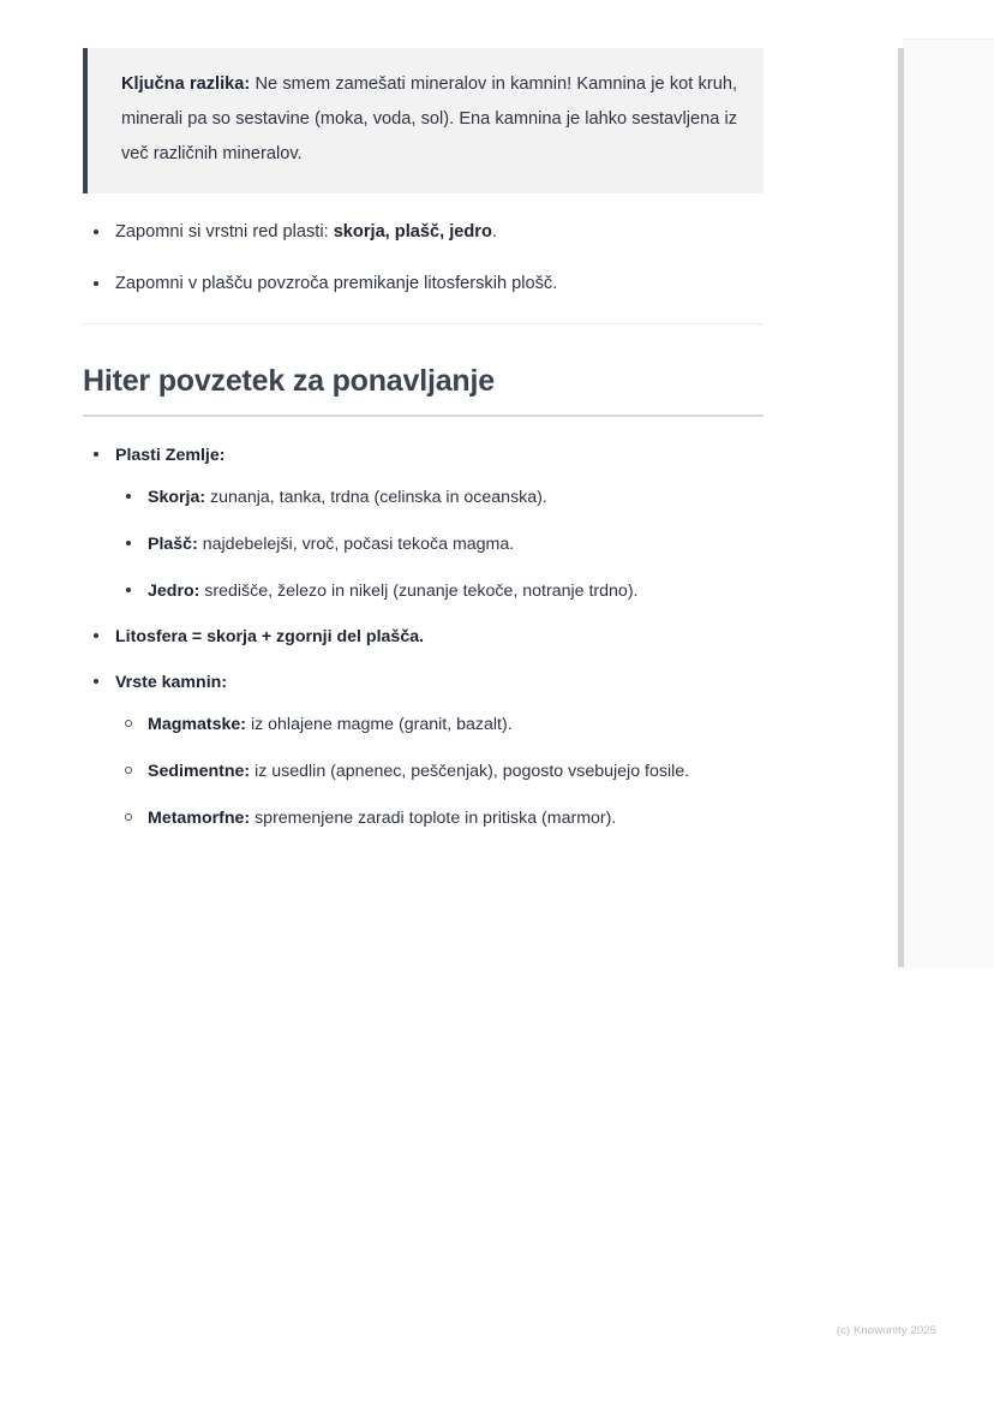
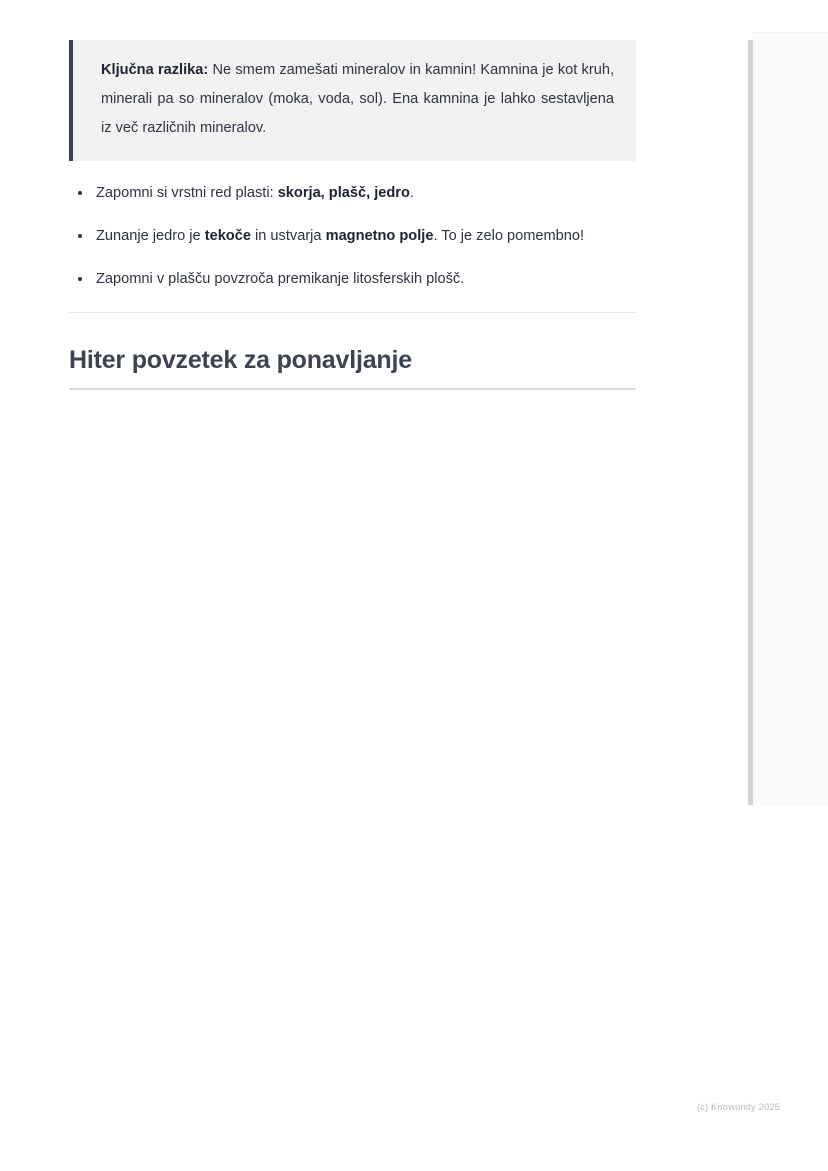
- Ključna razlika: Ne smem zamešati mineralov in kamnin! Kamnina je kot kruh, minerali pa so sestavine (moka, voda, sol). Ena kamnina je lahko sestavljena iz več različnih mineralov.
+ Ključna razlika: Ne smem zamešati mineralov in kamnin! Kamnina je kot kruh, minerali pa so mineralov (moka, voda, sol). Ena kamnina je lahko sestavljena iz več različnih mineralov.
  Zapomni si vrstni red plasti: skorja, plašč, jedro.
+ Zunanje jedro je tekoče in ustvarja magnetno polje. To je zelo pomembno!
  Zapomni v plašču povzroča premikanje litosferskih plošč.
  Hiter povzetek za ponavljanje
- Plasti Zemlje:
- Skorja: zunanja, tanka, trdna (celinska in oceanska).
- Plašč: najdebelejši, vroč, počasi tekoča magma.
- Jedro: središče, železo in nikelj (zunanje tekoče, notranje trdno).
- Litosfera = skorja + zgornji del plašča.
- Vrste kamnin:
- Magmatske: iz ohlajene magme (granit, bazalt).
- Sedimentne: iz usedlin (apnenec, peščenjak), pogosto vsebujejo fosile.
- Metamorfne: spremenjene zaradi toplote in pritiska (marmor).
  (c) Knowunity 2025
